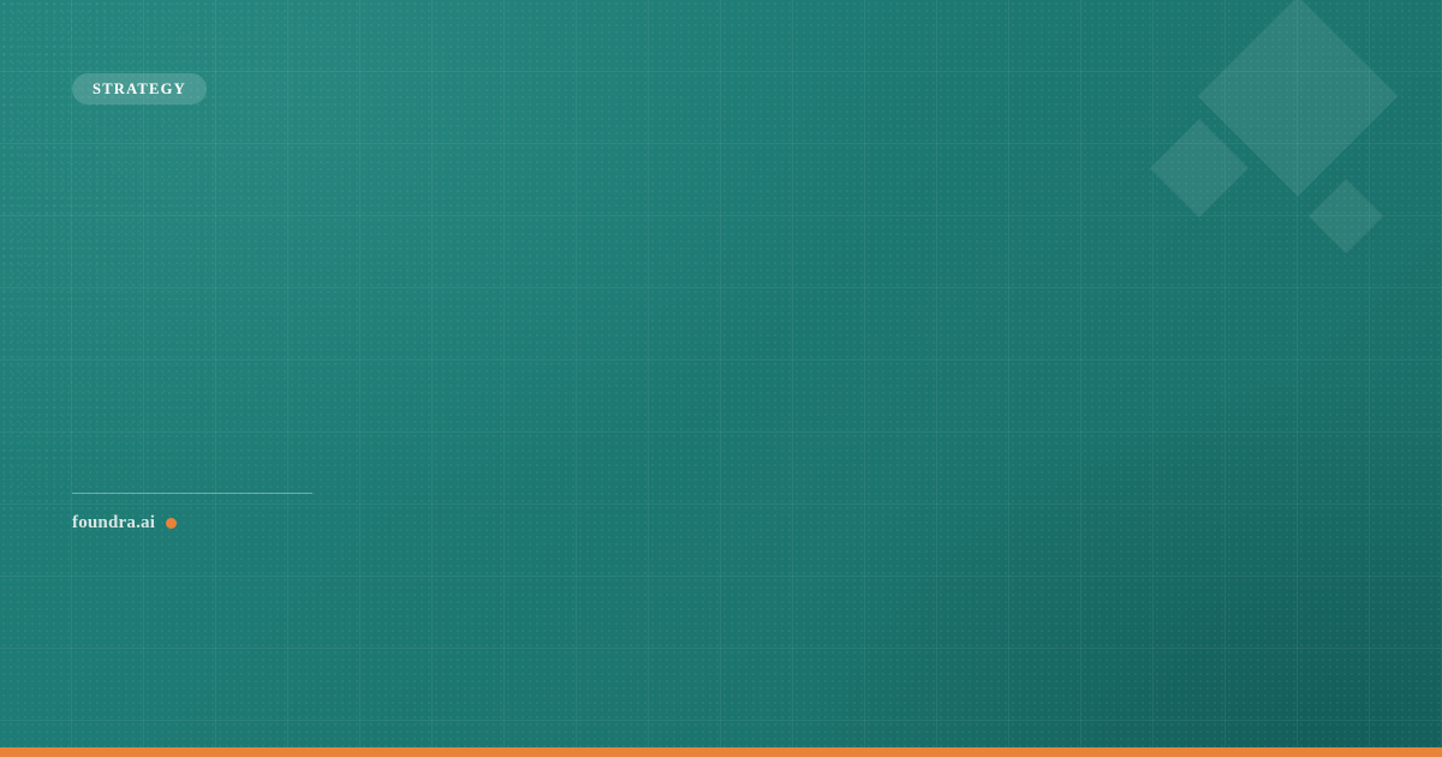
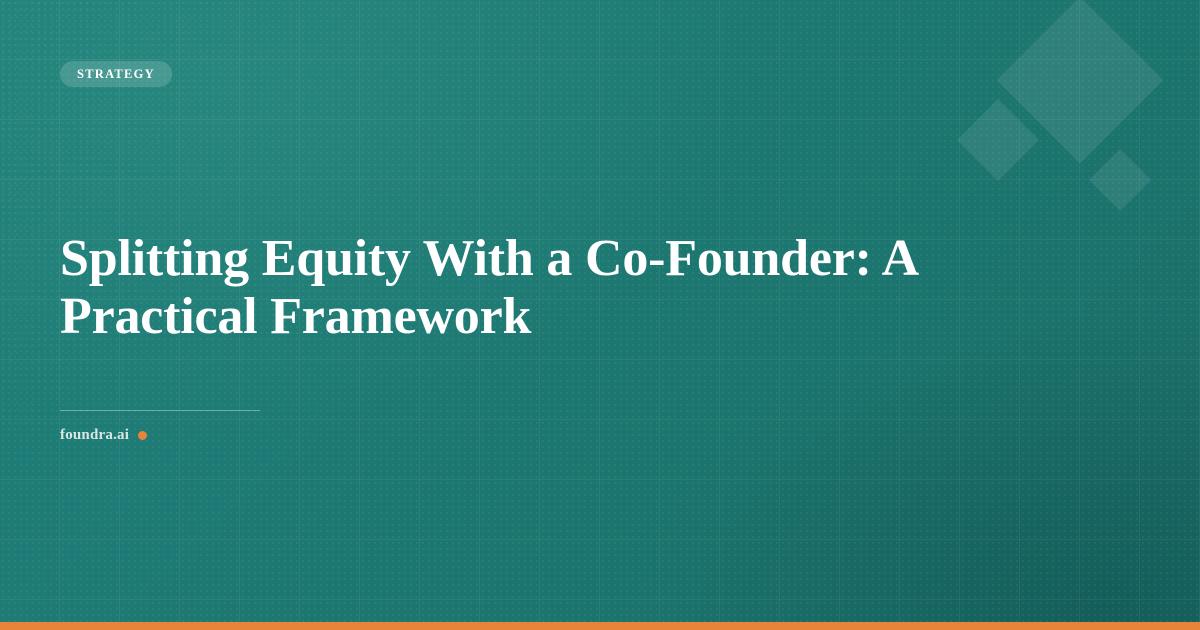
  STRATEGY
+ Splitting Equity With a Co-Founder: A Practical Framework
  foundra.ai
